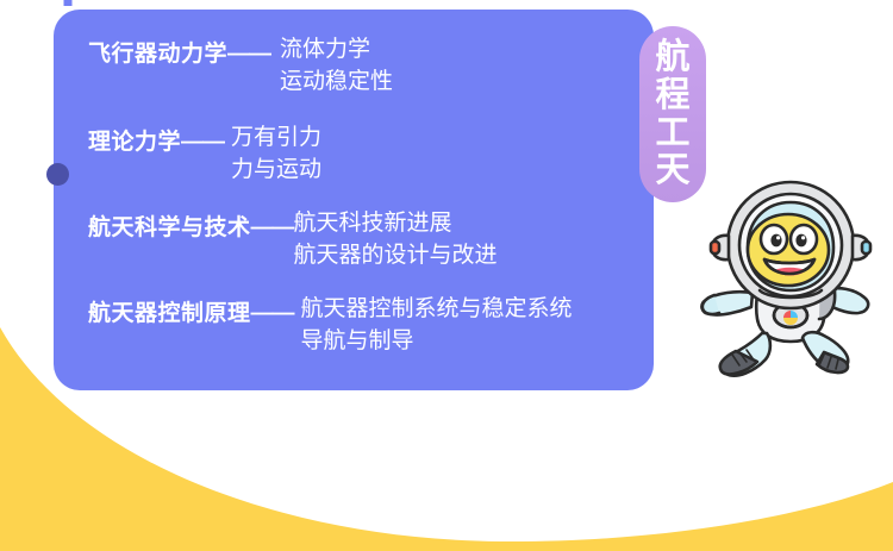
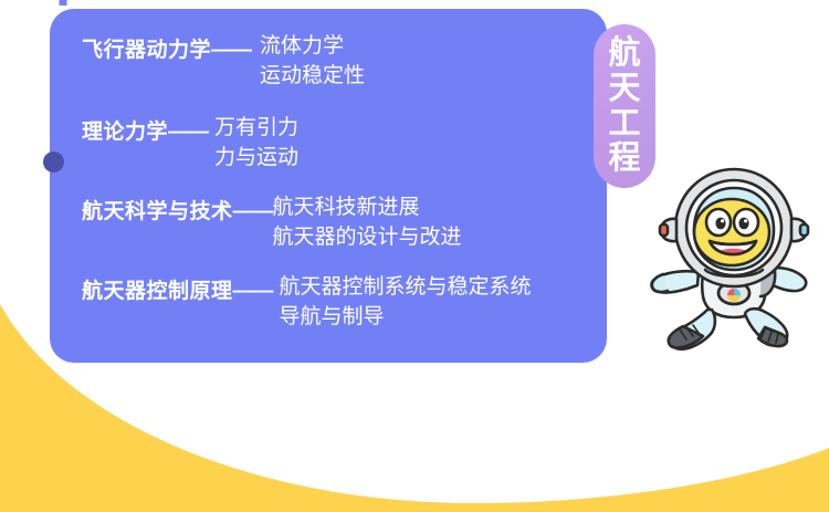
  航
- 程
+ 天
  工
- 天
+ 程
  飞行器动力学
  ——
  流体力学
  运动稳定性
  理论力学
  ——
  万有引力
  力与运动
  航天科学与技术
  ——
  航天科技新进展
  航天器的设计与改进
  航天器控制原理
  ——
  航天器控制系统与稳定系统
  导航与制导
